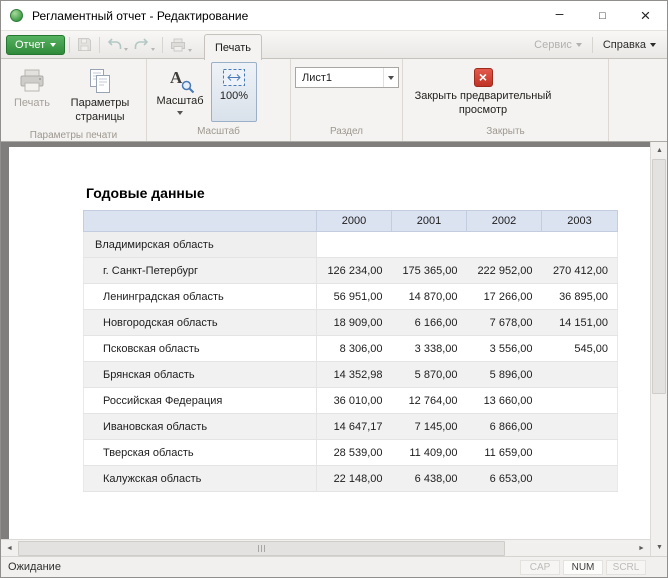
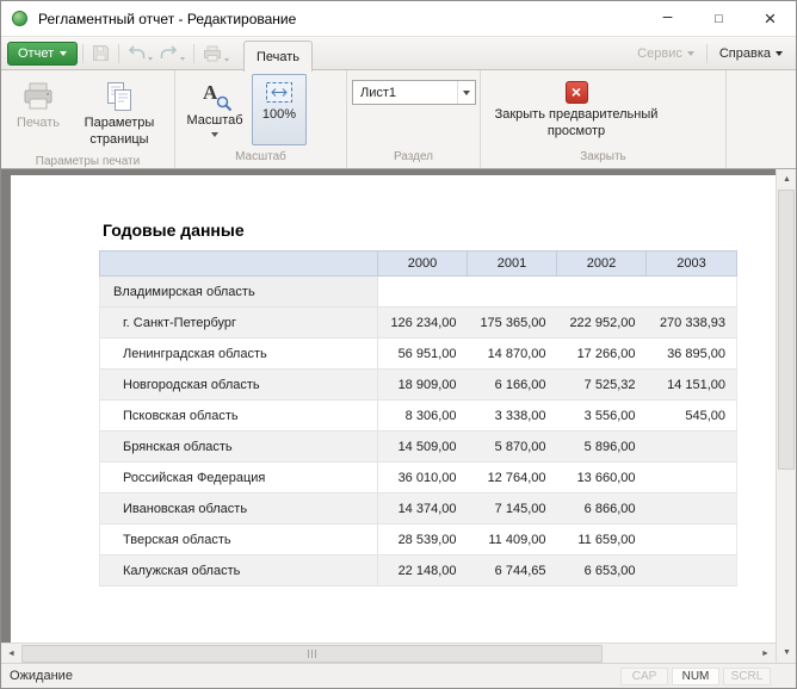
  Регламентный отчет - Редактирование
  –
  □
  ×
  Отчет
  Печать
  Сервис
  Справка
  Печать
  Параметры страницы
  Параметры печати
  A
  Масштаб
  100%
  Масштаб
  Лист1
  Раздел
  ×
  Закрыть предварительный просмотр
  Закрыть
  Годовые данные
  	2000	2001	2002	2003
  Владимирская область
- г. Санкт-Петербург	126 234,00	175 365,00	222 952,00	270 412,00
+ г. Санкт-Петербург	126 234,00	175 365,00	222 952,00	270 338,93
  Ленинградская область	56 951,00	14 870,00	17 266,00	36 895,00
- Новгородская область	18 909,00	6 166,00	7 678,00	14 151,00
+ Новгородская область	18 909,00	6 166,00	7 525,32	14 151,00
  Псковская область	8 306,00	3 338,00	3 556,00	545,00
- Брянская область	14 352,98	5 870,00	5 896,00
+ Брянская область	14 509,00	5 870,00	5 896,00
  Российская Федерация	36 010,00	12 764,00	13 660,00
- Ивановская область	14 647,17	7 145,00	6 866,00
+ Ивановская область	14 374,00	7 145,00	6 866,00
  Тверская область	28 539,00	11 409,00	11 659,00
- Калужская область	22 148,00	6 438,00	6 653,00
+ Калужская область	22 148,00	6 744,65	6 653,00
  Ожидание
  CAP
  NUM
  SCRL
